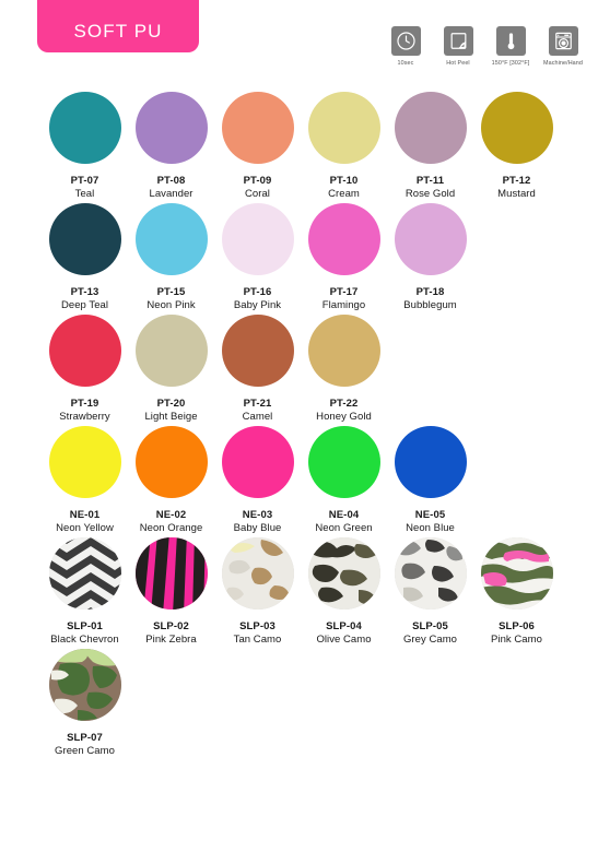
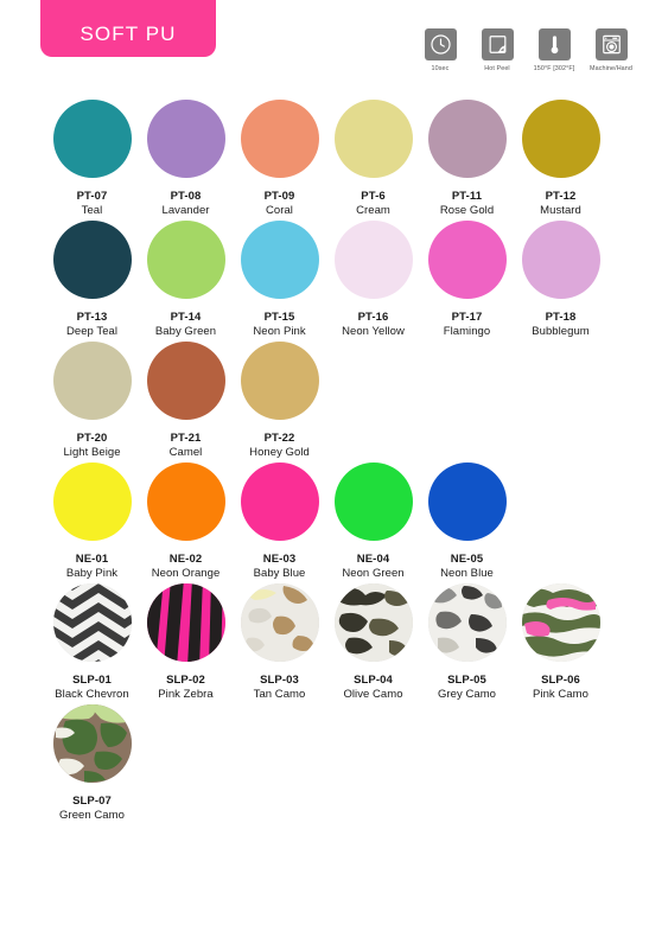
  SOFT PU
  PT-07
  Teal
  PT-08
  Lavander
  PT-09
  Coral
- PT-10
+ PT-6
  Cream
  PT-11
  Rose Gold
  PT-12
  Mustard
  PT-13
  Deep Teal
+ PT-14
+ Baby Green
  PT-15
  Neon Pink
  PT-16
- Baby Pink
+ Neon Yellow
  PT-17
  Flamingo
  PT-18
  Bubblegum
- PT-19
- Strawberry
  PT-20
  Light Beige
  PT-21
  Camel
  PT-22
  Honey Gold
  NE-01
- Neon Yellow
+ Baby Pink
  NE-02
  Neon Orange
  NE-03
  Baby Blue
  NE-04
  Neon Green
  NE-05
  Neon Blue
  SLP-01
  Black Chevron
  SLP-02
  Pink Zebra
  SLP-03
  Tan Camo
  SLP-04
  Olive Camo
  SLP-05
  Grey Camo
  SLP-06
  Pink Camo
  SLP-07
  Green Camo
